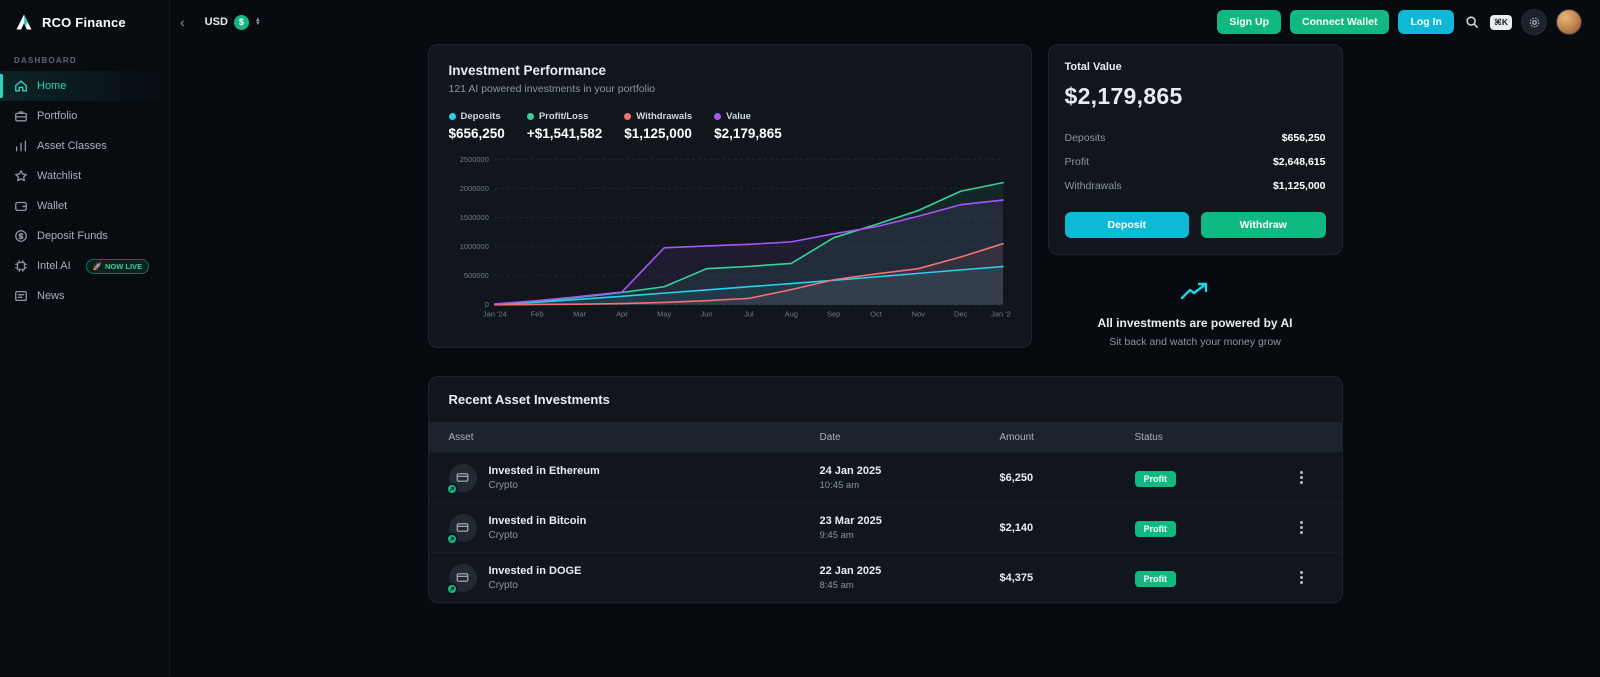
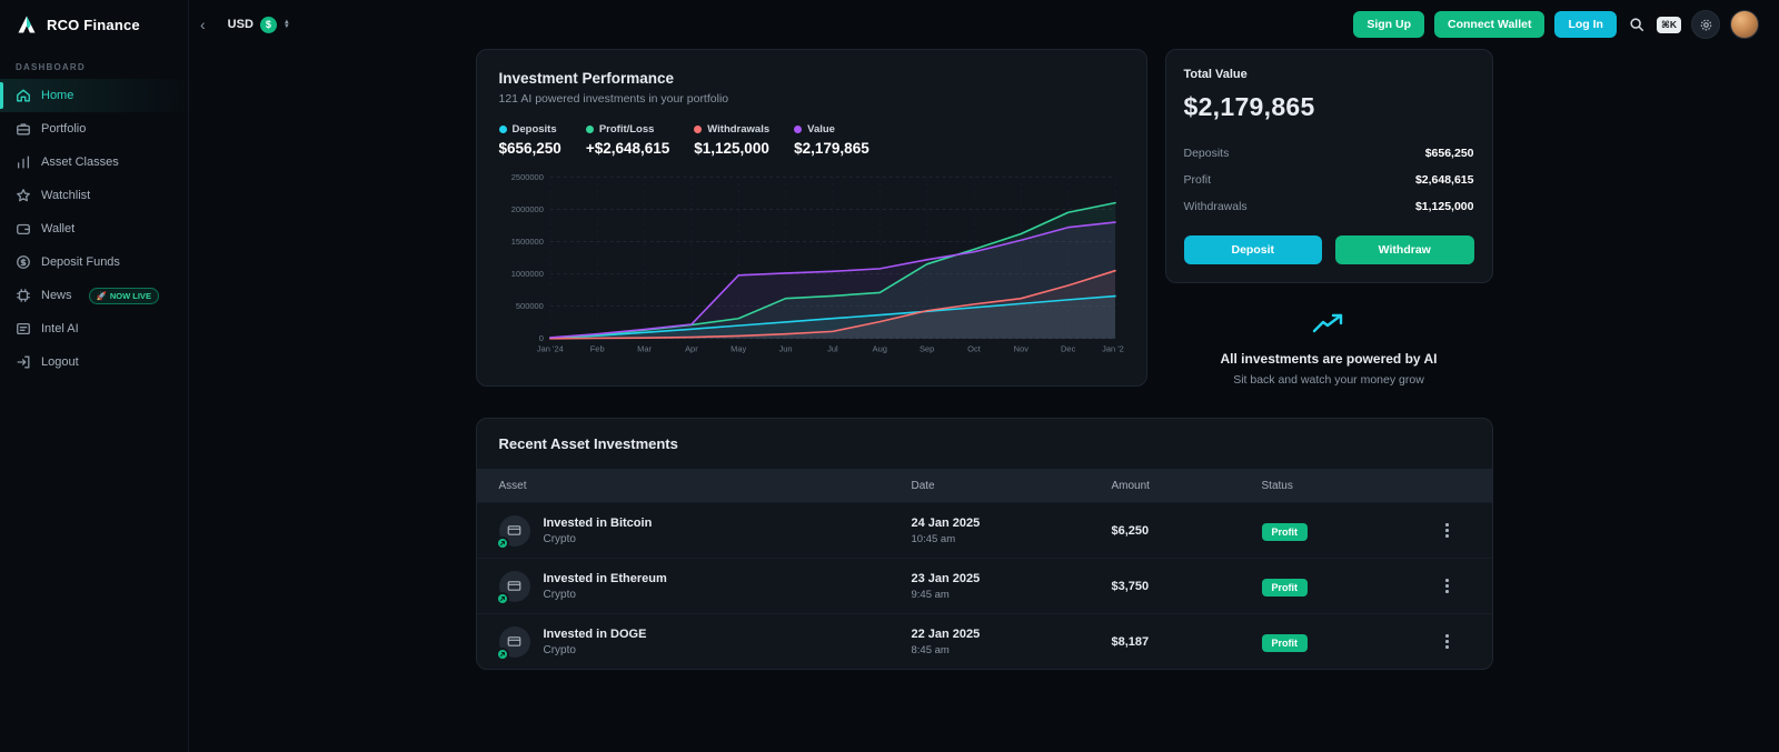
  RCO Finance
  DASHBOARD
  Home
  Portfolio
  Asset Classes
  Watchlist
  Wallet
  Deposit Funds
- Intel AI
+ News
  🚀
  NOW LIVE
- News
+ Intel AI
+ Logout
  ‹
  USD
  $
  Sign Up
  Connect Wallet
  Log In
  ⌘K
  Investment Performance
  121 AI powered investments in your portfolio
  Deposits
  $656,250
  Profit/Loss
- +$1,541,582
+ +$2,648,615
  Withdrawals
  $1,125,000
  Value
  $2,179,865
  0
  500000
  1000000
  1500000
  2000000
  2500000
  Jan '24
  Feb
  Mar
  Apr
  May
  Jun
  Jul
  Aug
  Sep
  Oct
  Nov
  Dec
  Jan '2
  Total Value
  $2,179,865
  Deposits
  $656,250
  Profit
  $2,648,615
  Withdrawals
  $1,125,000
  Deposit
  Withdraw
  All investments are powered by AI
  Sit back and watch your money grow
  Recent Asset Investments
  Asset
  Date
  Amount
  Status
- Invested in Ethereum
+ Invested in Bitcoin
  Crypto
  24 Jan 2025
  10:45 am
  $6,250
  Profit
- Invested in Bitcoin
+ Invested in Ethereum
  Crypto
- 23 Mar 2025
+ 23 Jan 2025
  9:45 am
- $2,140
+ $3,750
  Profit
  Invested in DOGE
  Crypto
  22 Jan 2025
  8:45 am
- $4,375
+ $8,187
  Profit
